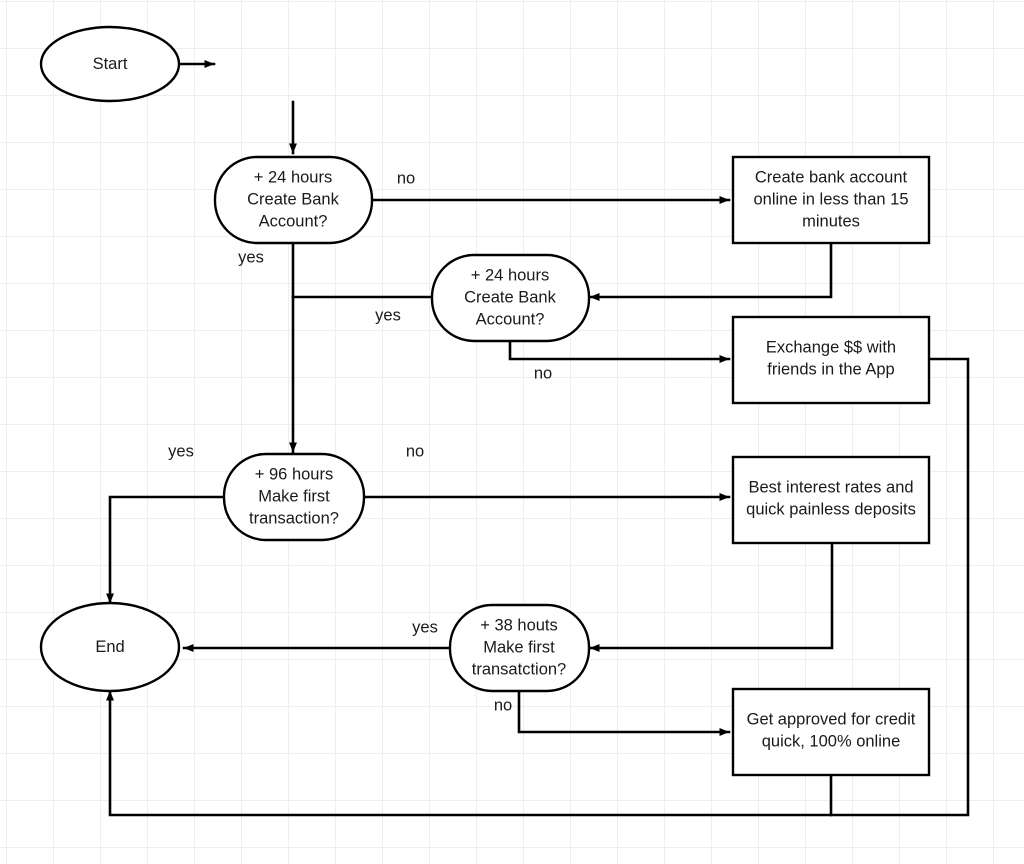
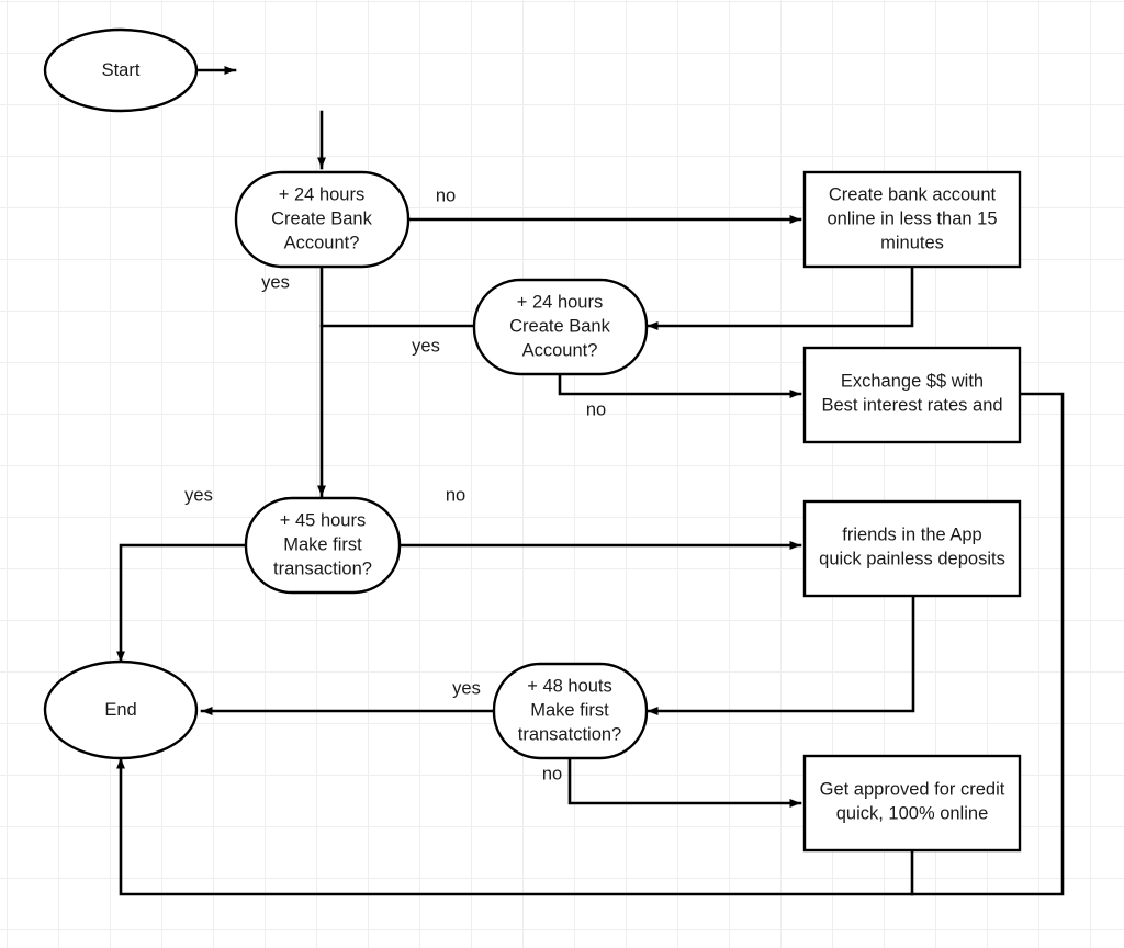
  Start
  + 24 hours
  Create Bank
  Account?
  Create bank account
  online in less than 15
  minutes
  + 24 hours
  Create Bank
  Account?
  Exchange $$ with
- friends in the App
+ Best interest rates and
- + 96 hours
+ + 45 hours
  Make first
  transaction?
- Best interest rates and
+ friends in the App
  quick painless deposits
- + 38 houts
+ + 48 houts
  Make first
  transatction?
  Get approved for credit
  quick, 100% online
  End
  no
  yes
  yes
  no
  yes
  no
  yes
  no
